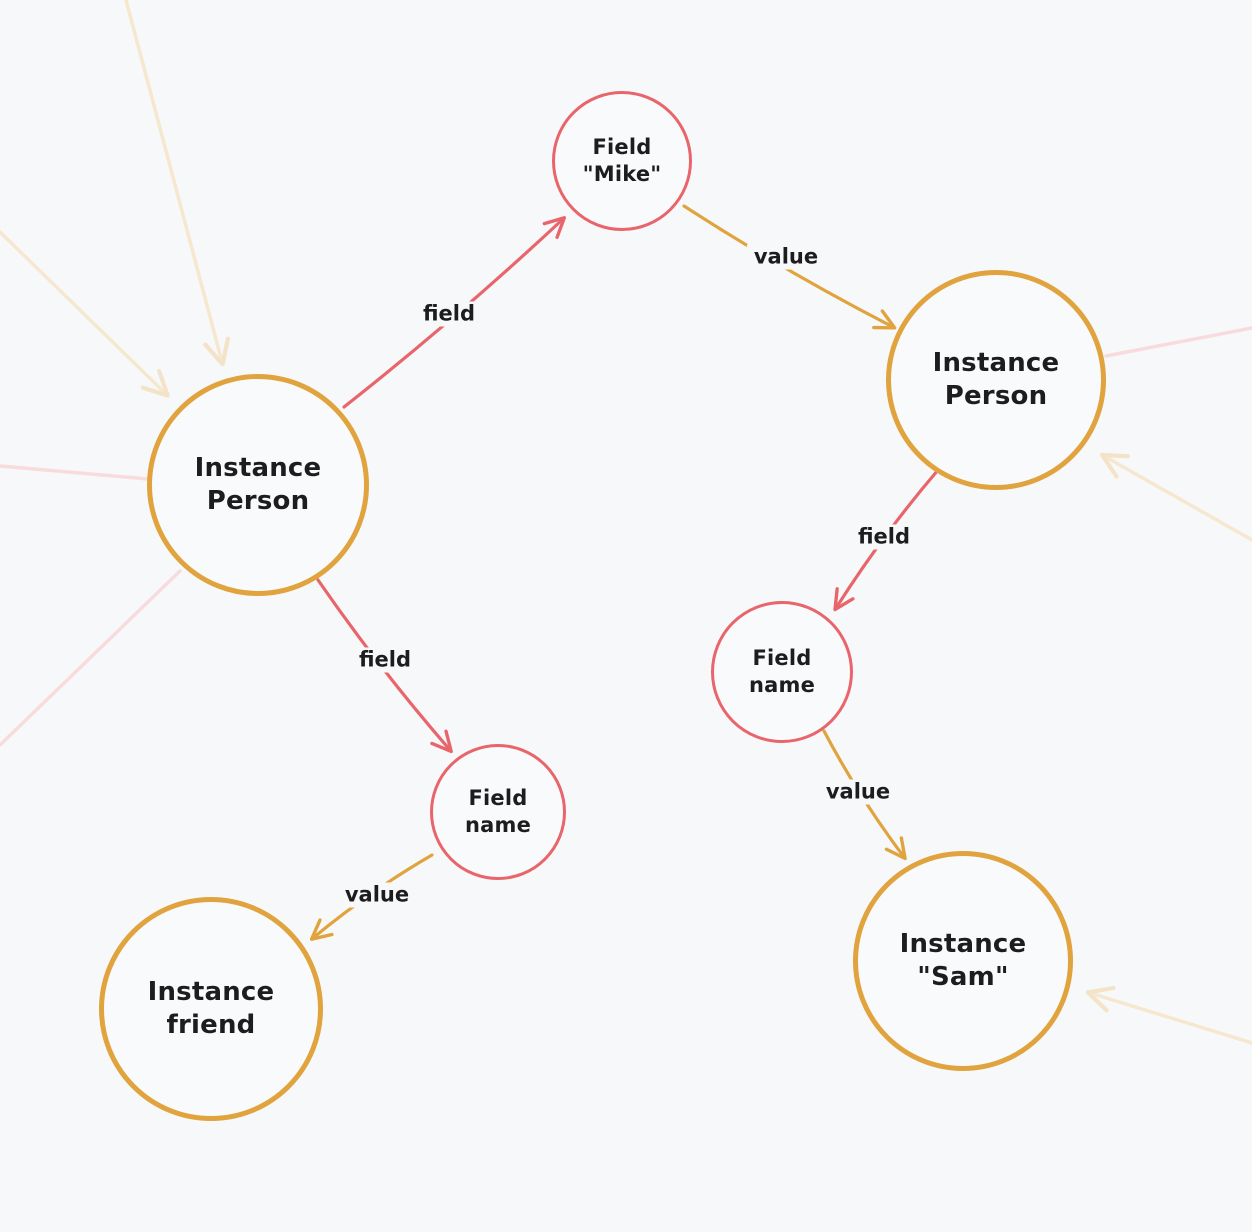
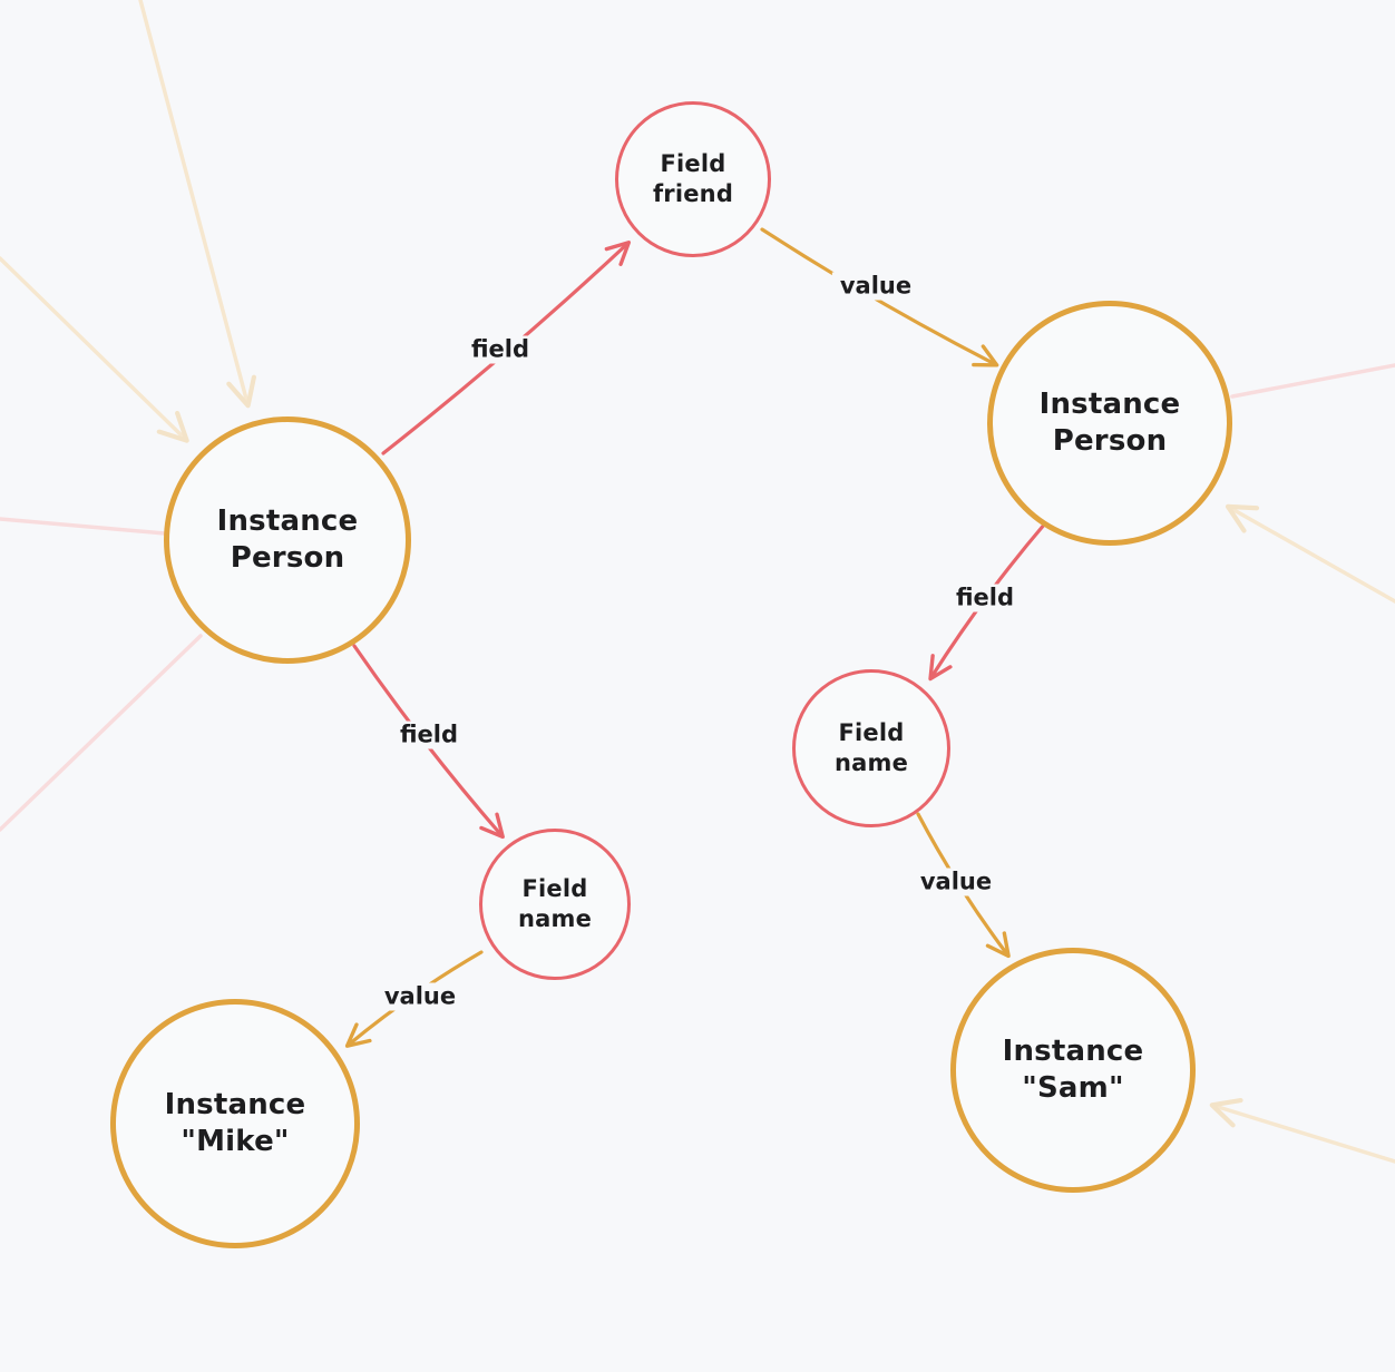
  Instance
  Person
  Field
- "Mike"
+ friend
  Instance
  Person
  Field
  name
  Field
  name
  Instance
- friend
+ "Mike"
  Instance
  "Sam"
  field
  value
  field
  value
  field
  value
